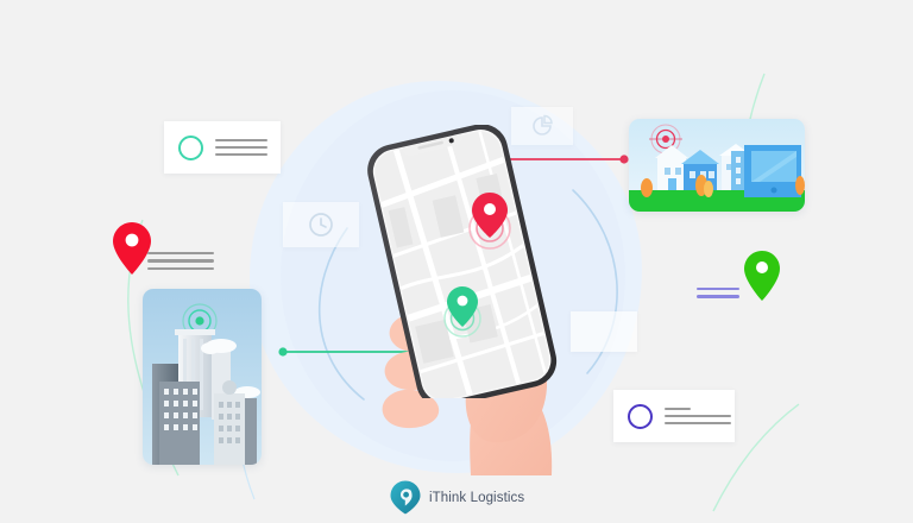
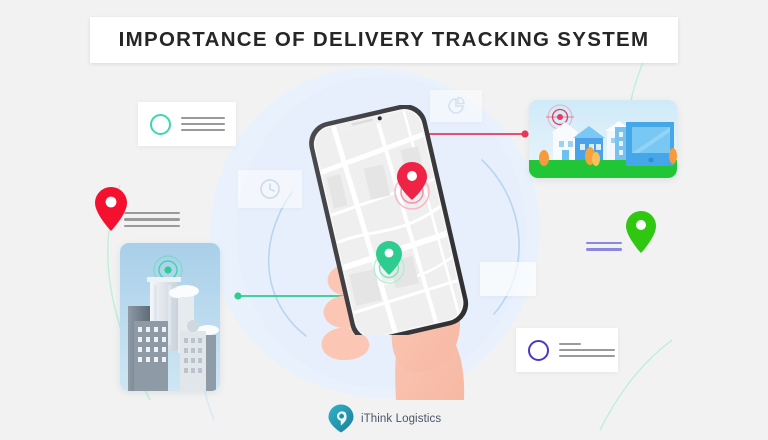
+ IMPORTANCE OF DELIVERY TRACKING SYSTEM
  iThink Logistics
